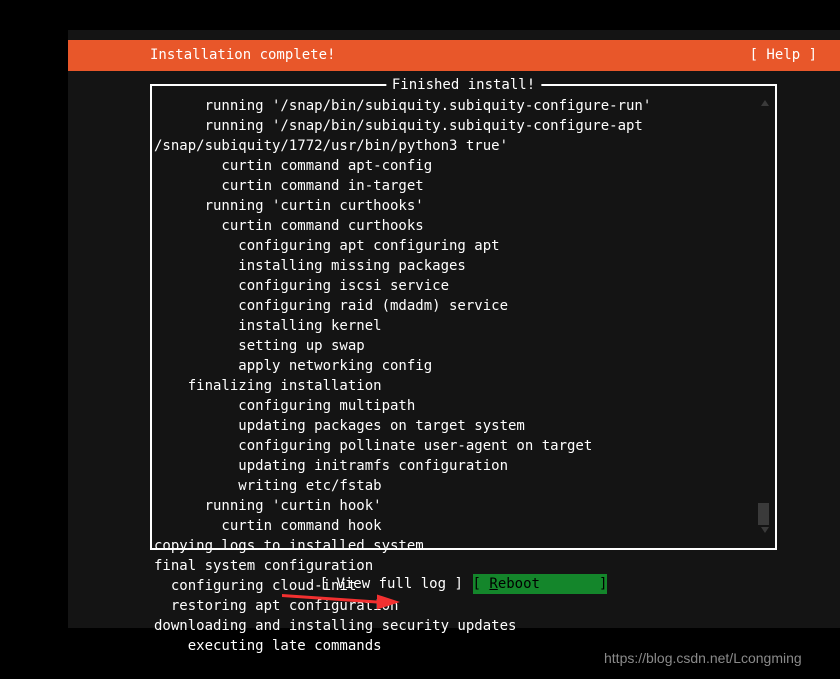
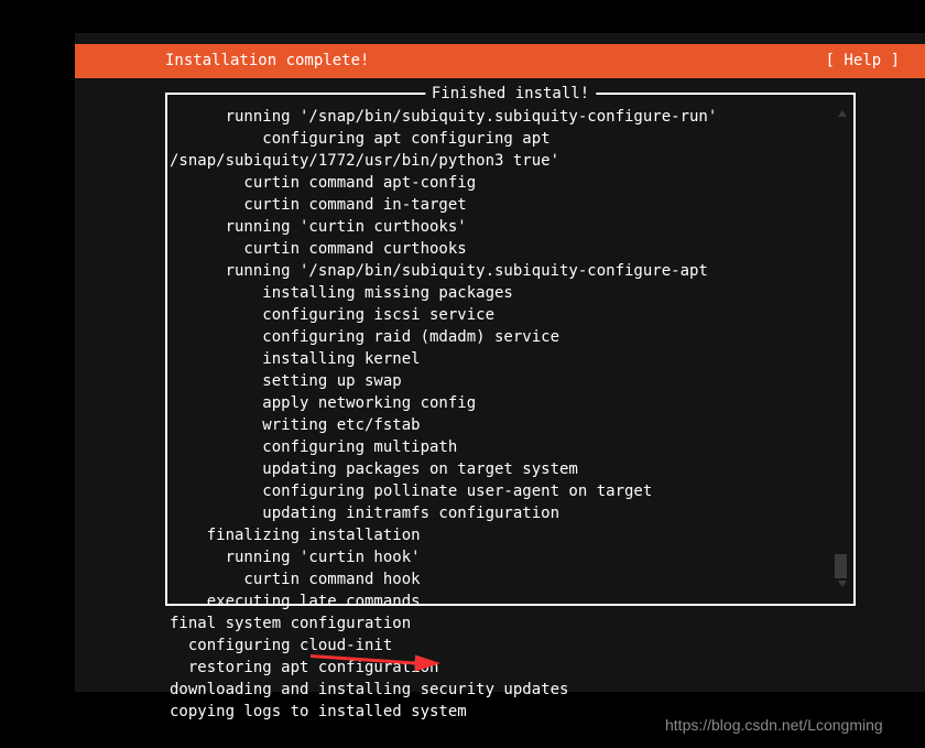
  Installation complete!
  [ Help ]
  Finished install!
  running '/snap/bin/subiquity.subiquity-configure-run'
- running '/snap/bin/subiquity.subiquity-configure-apt
+ configuring apt configuring apt
  /snap/subiquity/1772/usr/bin/python3 true'
  curtin command apt-config
  curtin command in-target
  running 'curtin curthooks'
  curtin command curthooks
- configuring apt configuring apt
+ running '/snap/bin/subiquity.subiquity-configure-apt
  installing missing packages
  configuring iscsi service
  configuring raid (mdadm) service
  installing kernel
  setting up swap
  apply networking config
- finalizing installation
+ writing etc/fstab
  configuring multipath
  updating packages on target system
  configuring pollinate user-agent on target
  updating initramfs configuration
- writing etc/fstab
+ finalizing installation
  running 'curtin hook'
  curtin command hook
- copying logs to installed system
+ executing late commands
  final system configuration
  configuring cloud-init
  restoring apt configuratn
  downloading and installing security updates
- executing late commands
+ copying logs to installed system
- [ View full log ] [ Reboot ]
  https://blog.csdn.net/Lcongming
